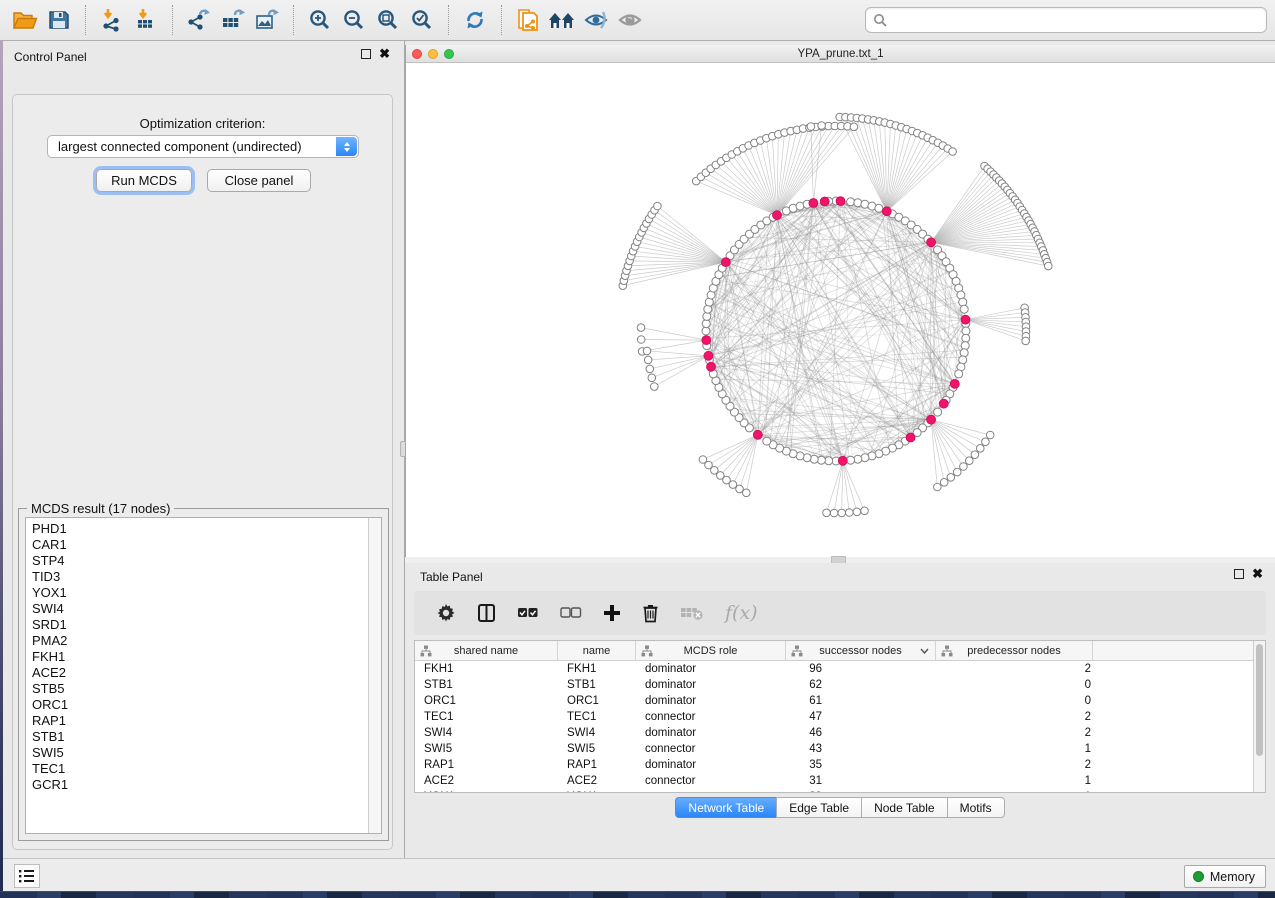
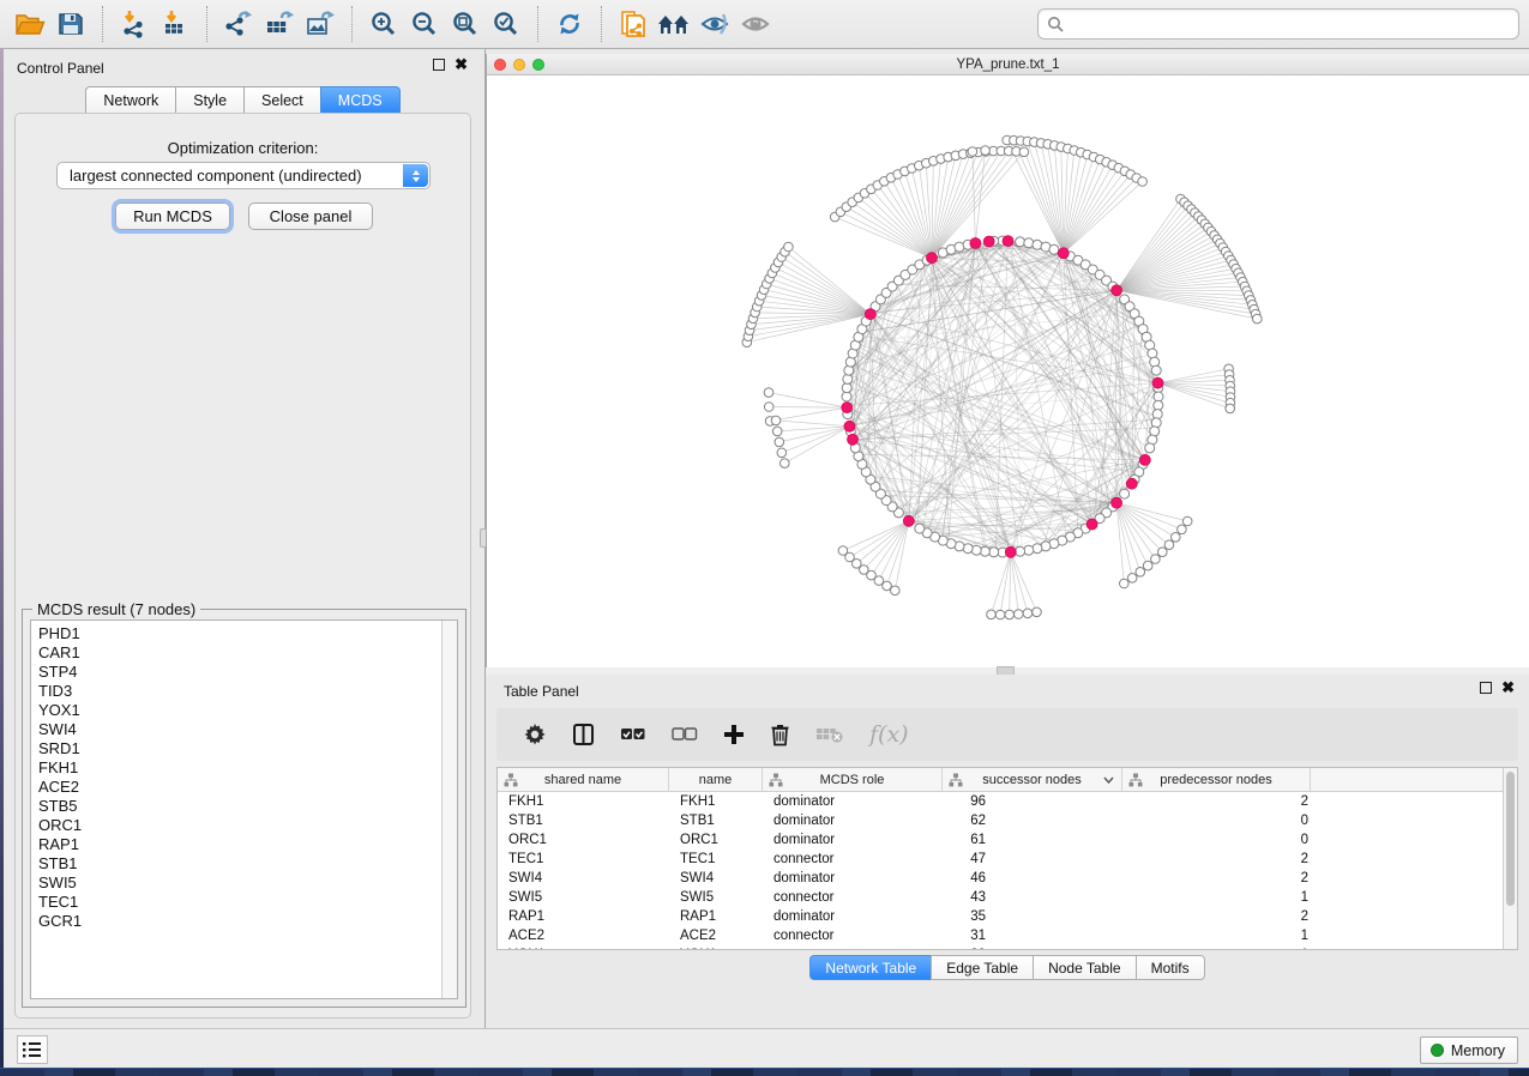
  Control Panel
  ✖
+ Network
+ Style
+ Select
+ MCDS
  Optimization criterion:
  largest connected component (undirected)
  Run MCDS
  Close panel
- MCDS result (17 nodes)
+ MCDS result (7 nodes)
  PHD1
  CAR1
  STP4
  TID3
  YOX1
  SWI4
  SRD1
- PMA2
  FKH1
  ACE2
  STB5
  ORC1
  RAP1
  STB1
  SWI5
  TEC1
  GCR1
  YPA_prune.txt_1
  Table Panel
  ✖
  f(x)
  shared name
  name
  MCDS role
  successor nodes
  predecessor nodes
  FKH1
  FKH1
  dominator
  96
  2
  STB1
  STB1
  dominator
  62
  0
  ORC1
  ORC1
  dominator
  61
  0
  TEC1
  TEC1
  connector
  47
  2
  SWI4
  SWI4
  dominator
  46
  2
  SWI5
  SWI5
  connector
  43
  1
  RAP1
  RAP1
  dominator
  35
  2
  ACE2
  ACE2
  connector
  31
  1
  Network Table
  Edge Table
  Node Table
  Motifs
  Memory
